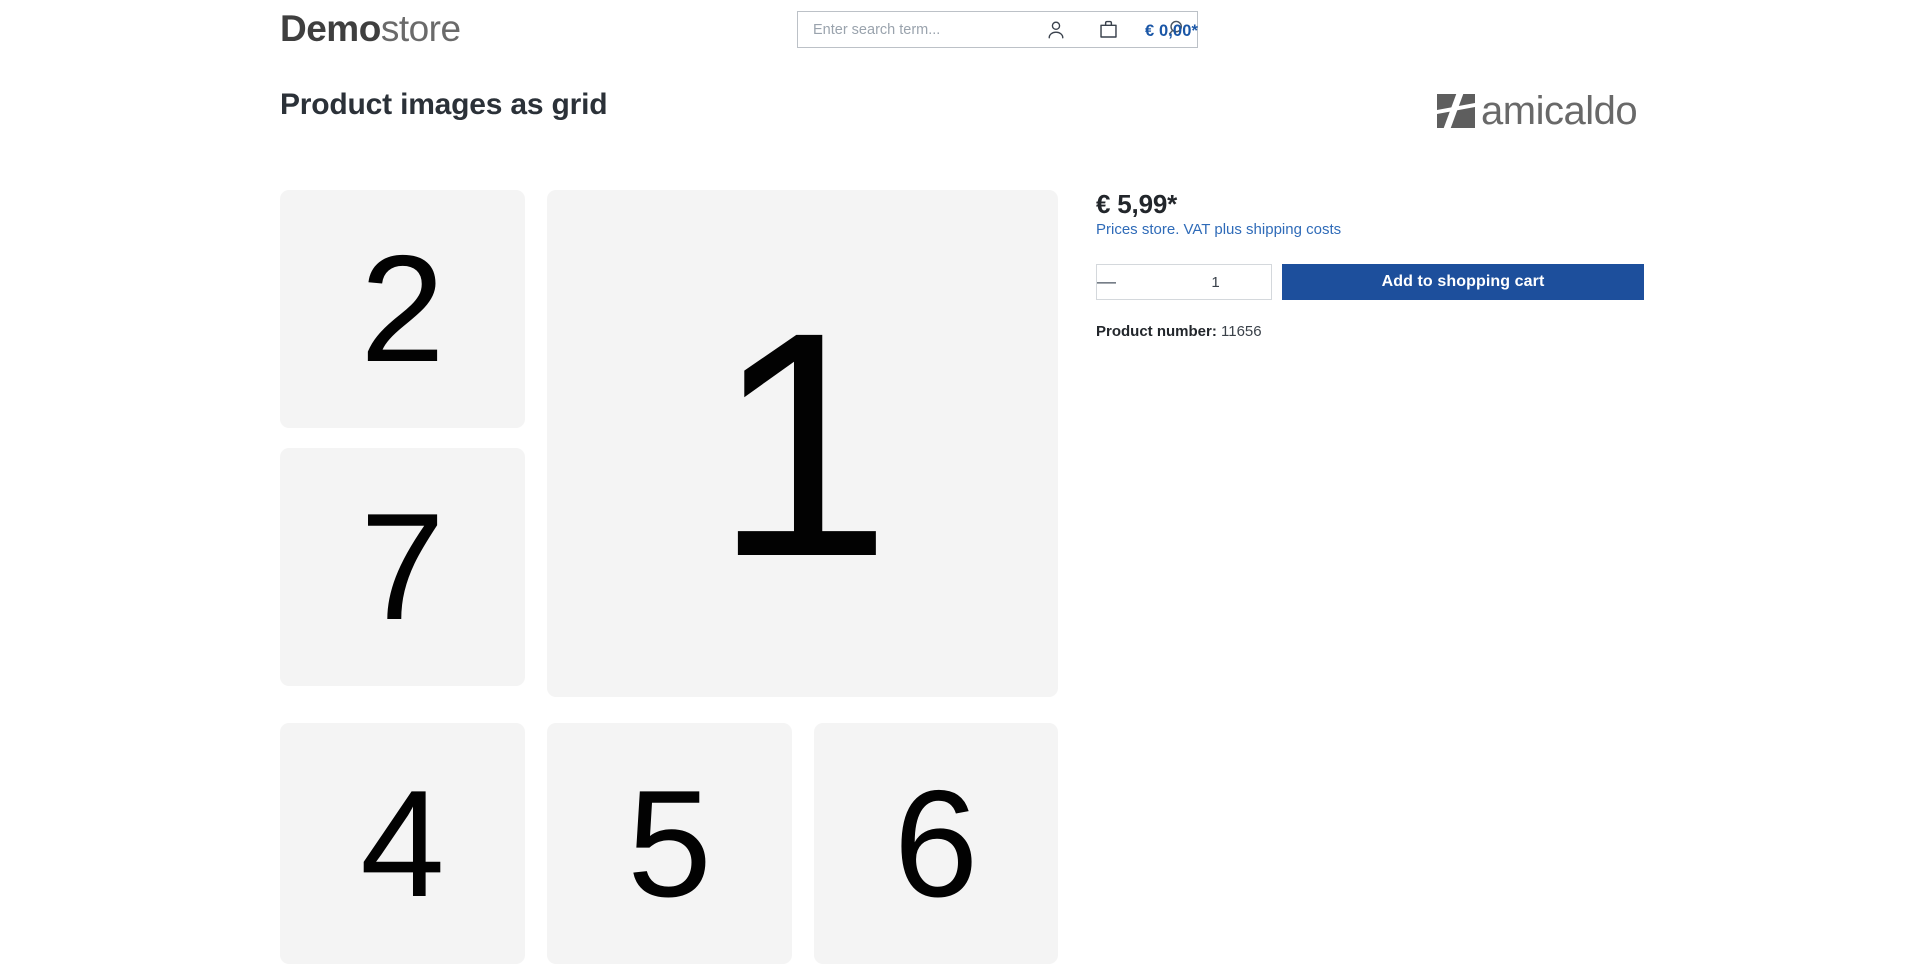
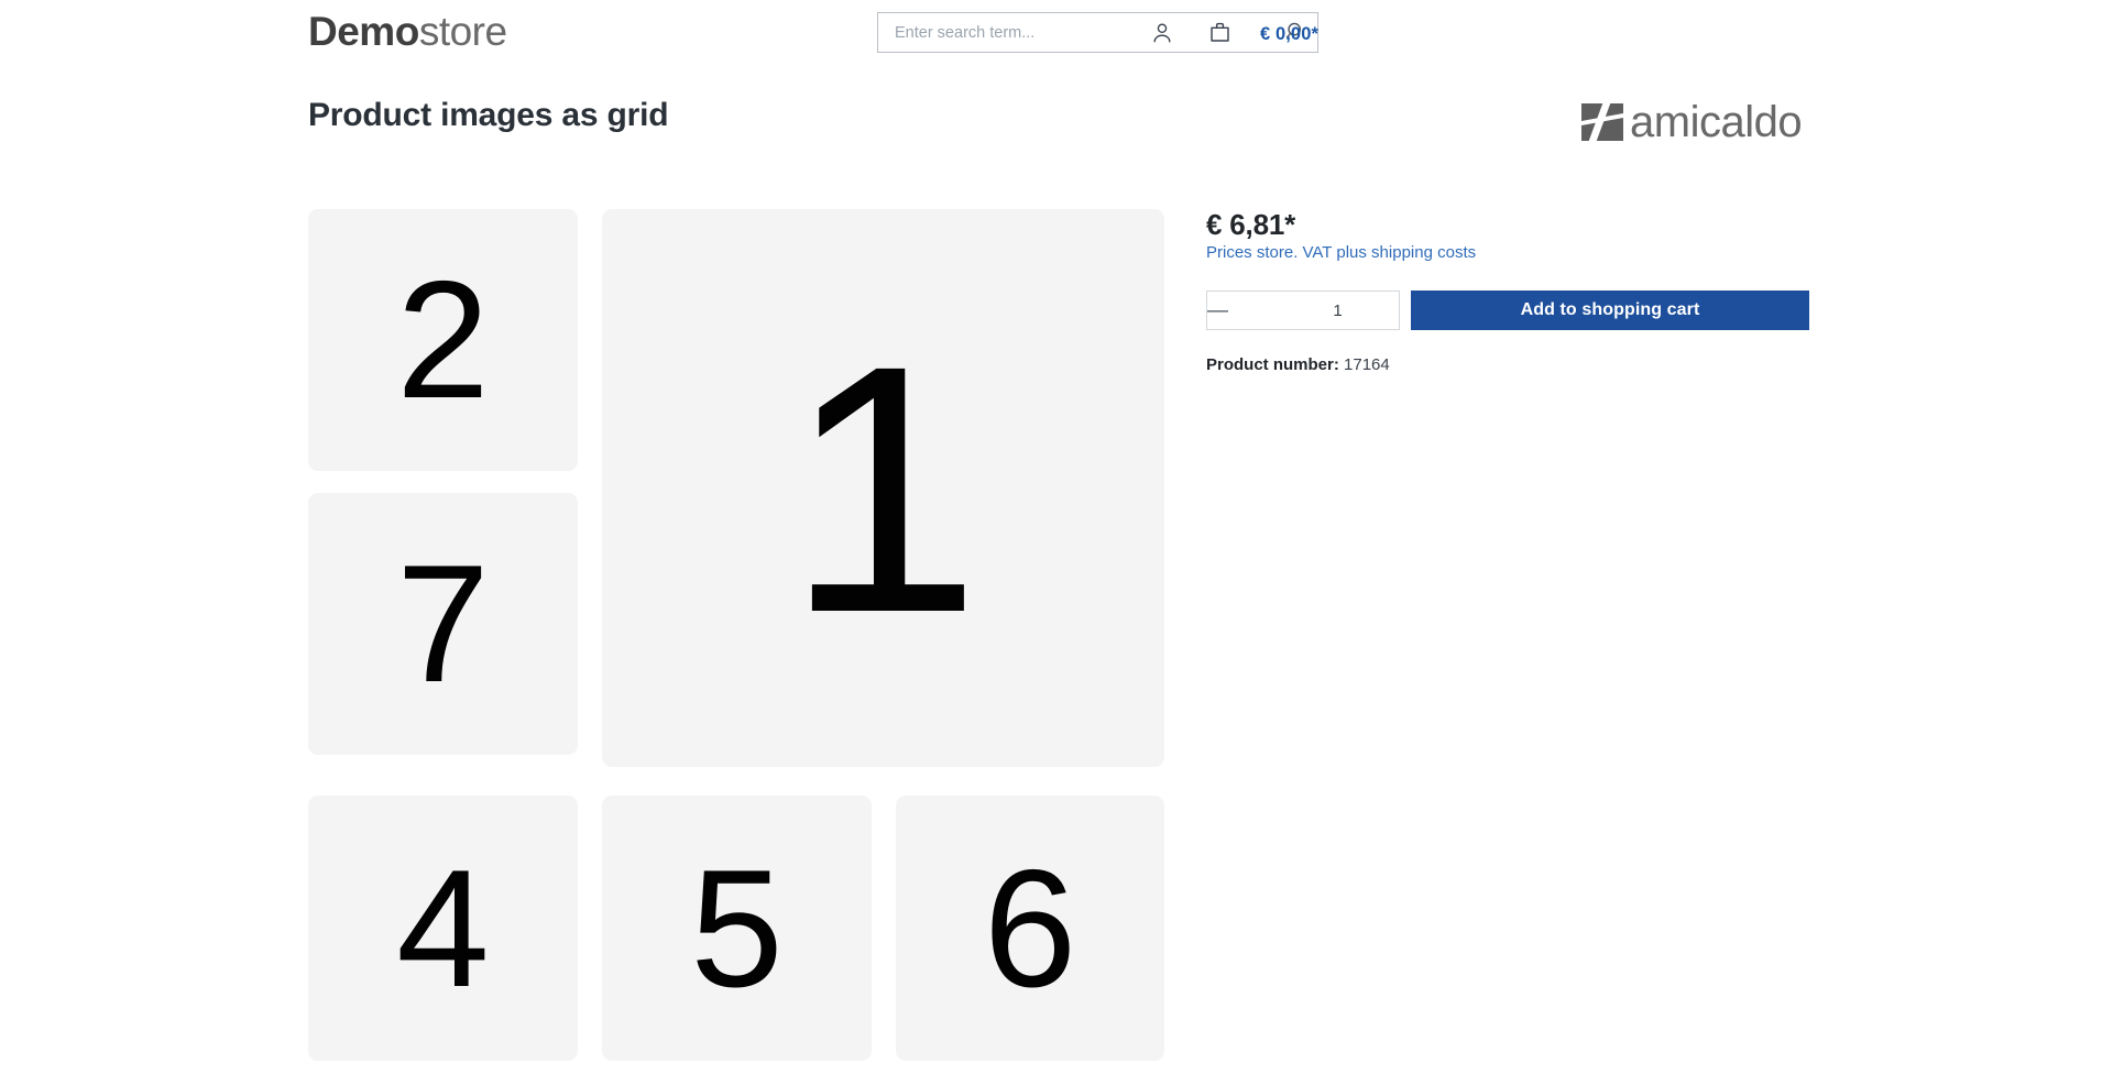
  Demostore
  Enter search term...
  € 0,00*
  Product images as grid
  amicaldo
  2
  7
  1
  4
  5
  6
- € 5,99*
+ € 6,81*
  Prices store. VAT plus shipping costs
  —
  1
  Add to shopping cart
- Product number: 11656
+ Product number: 17164
